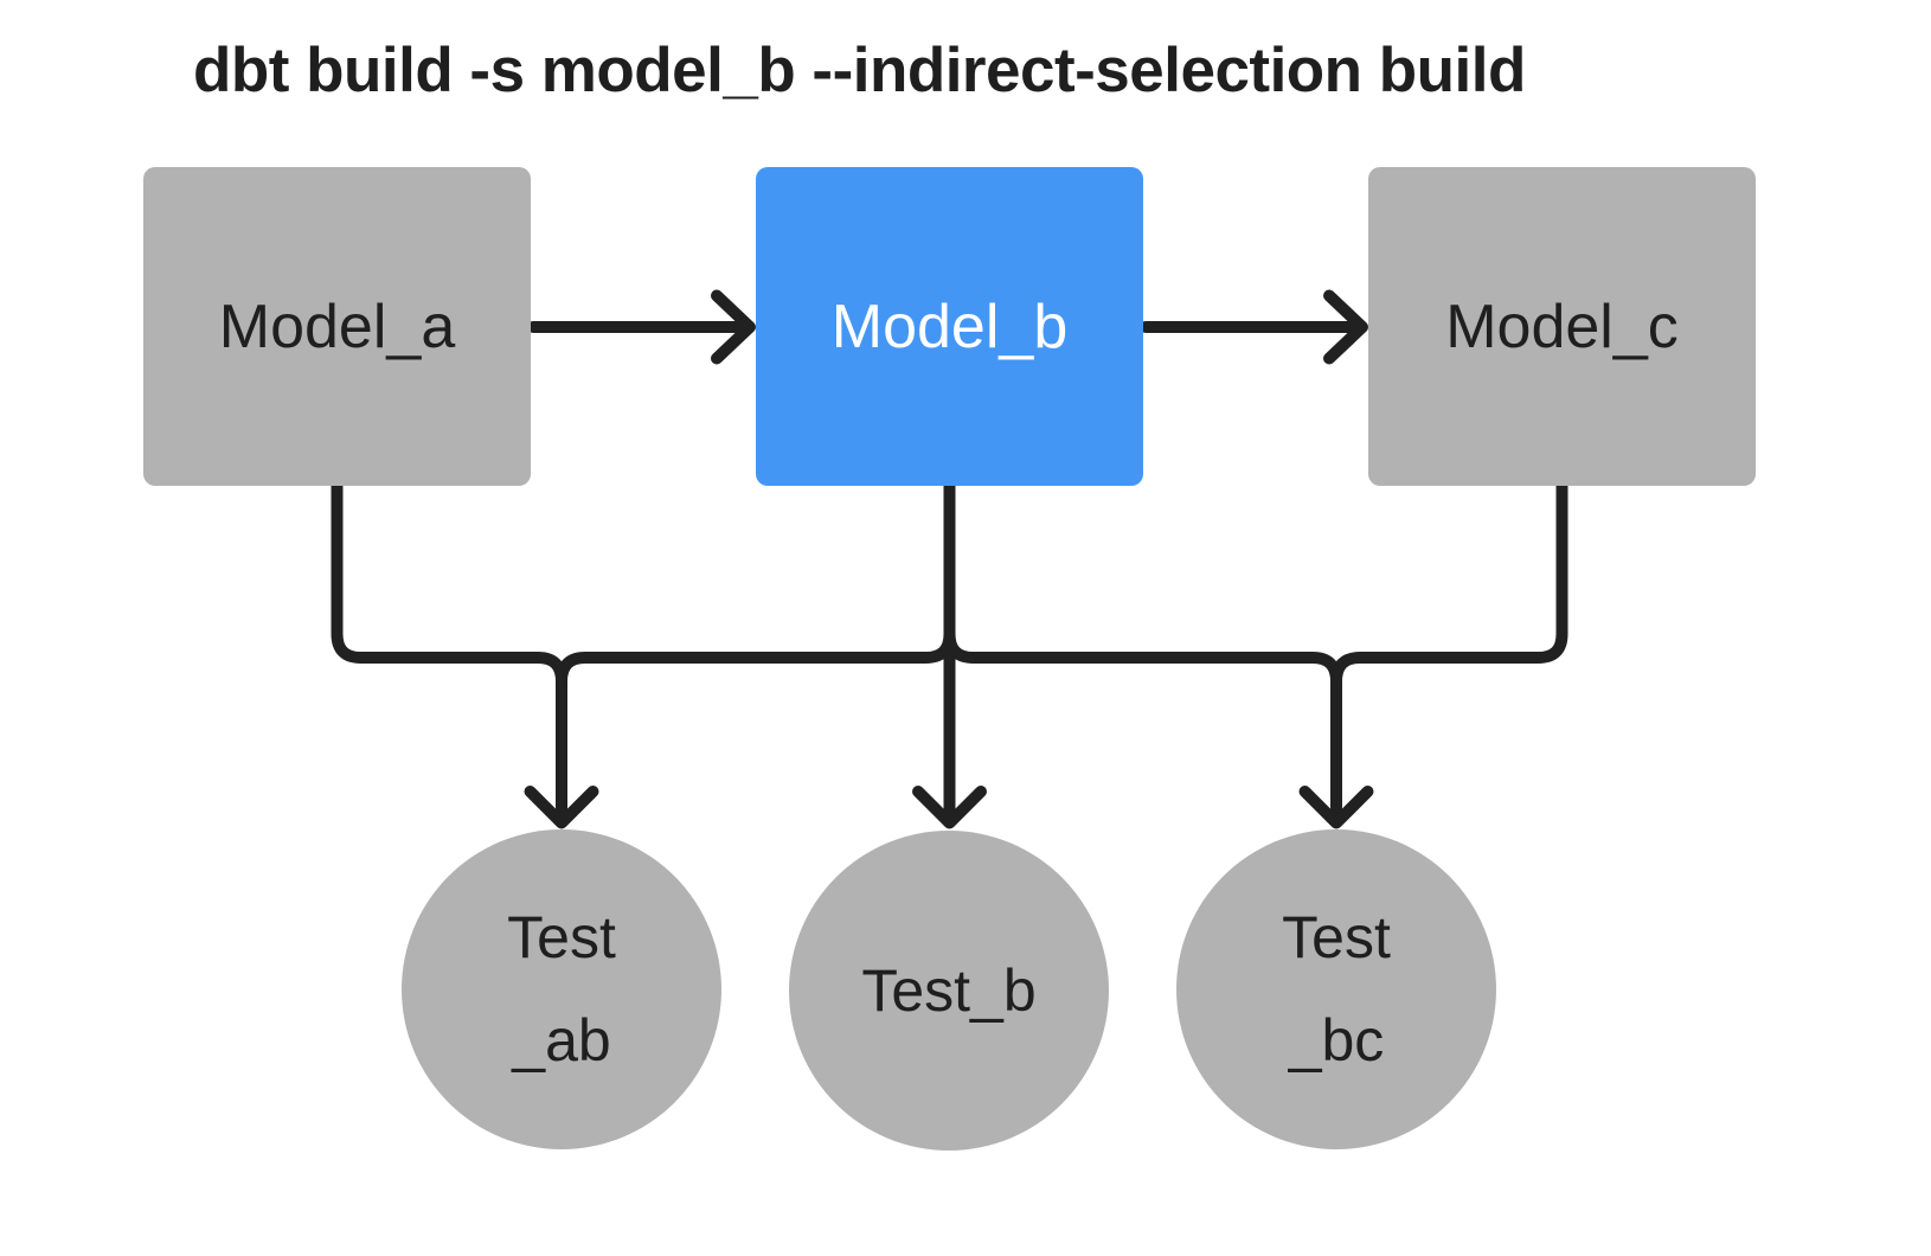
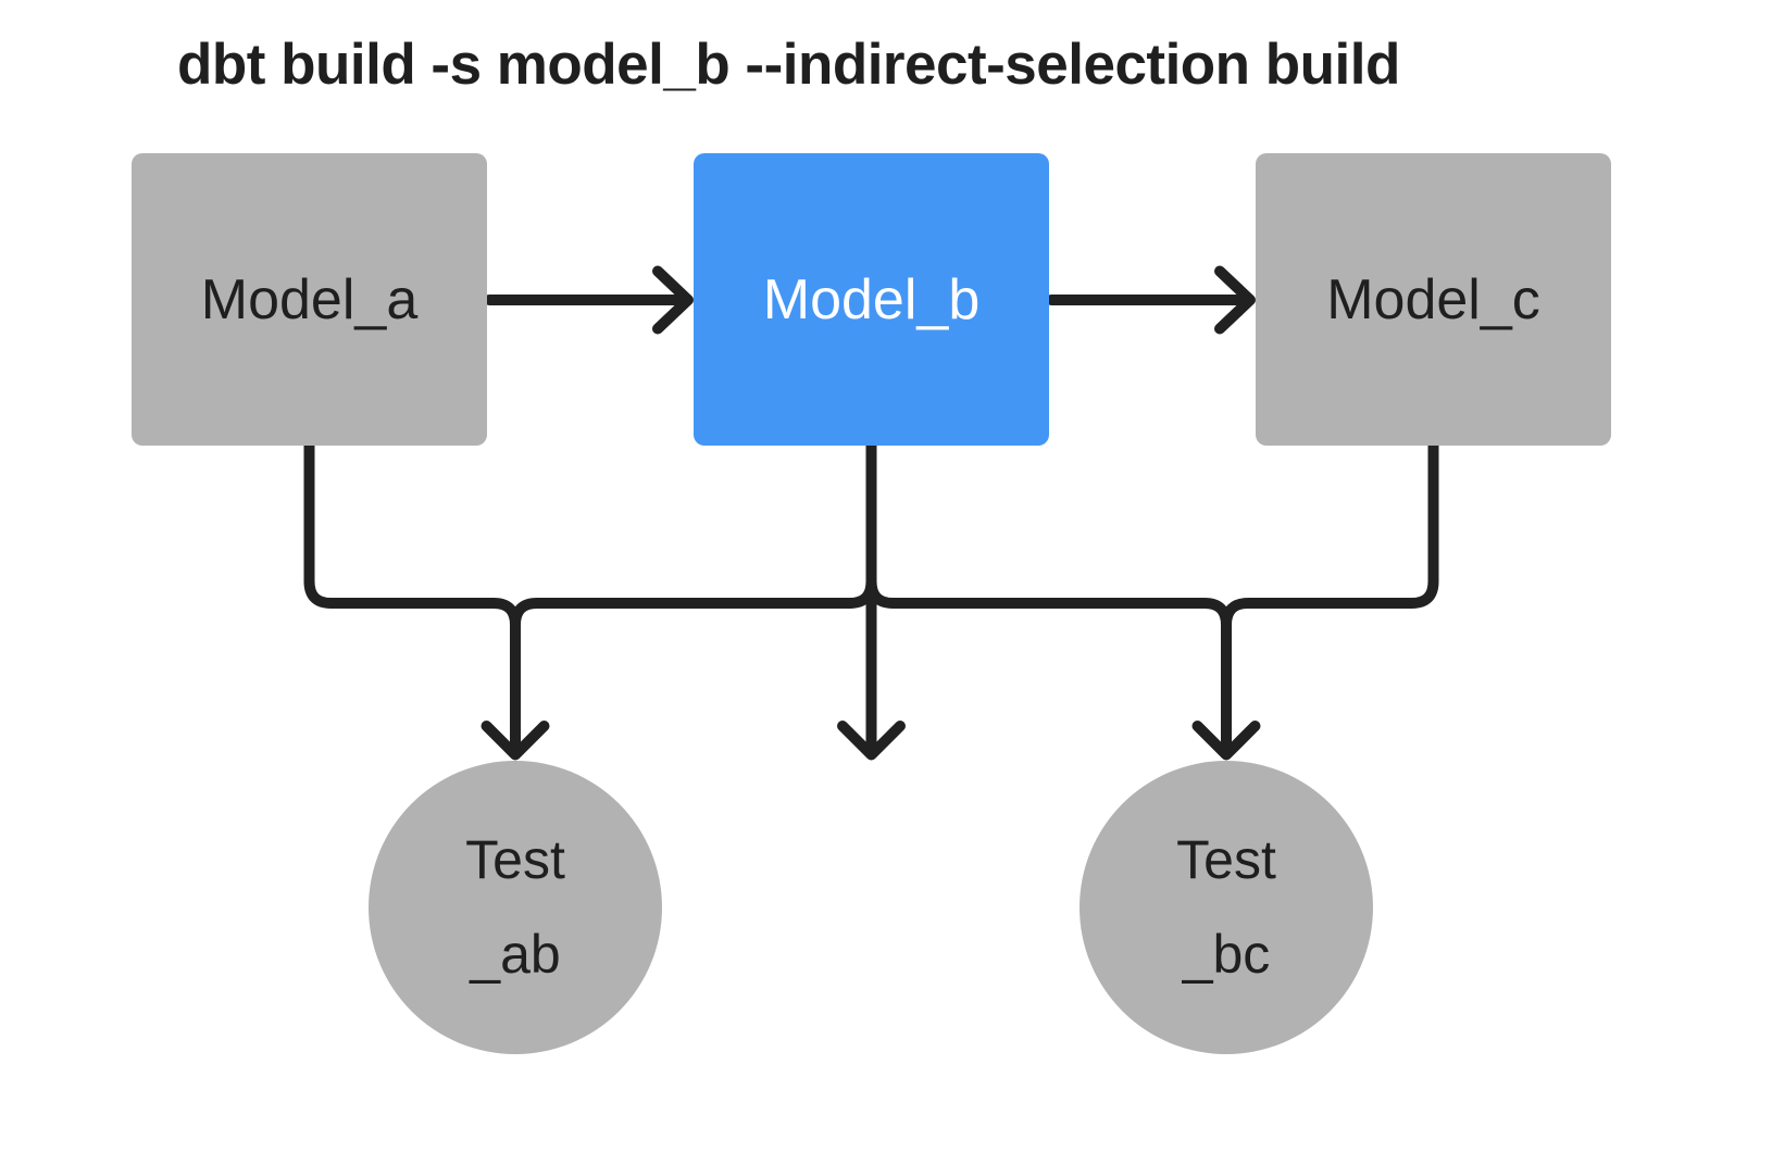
  dbt build -s model_b --indirect-selection build
  Model_a
  Model_b
  Model_c
  Test
  _ab
- Test_b
  Test
  _bc
